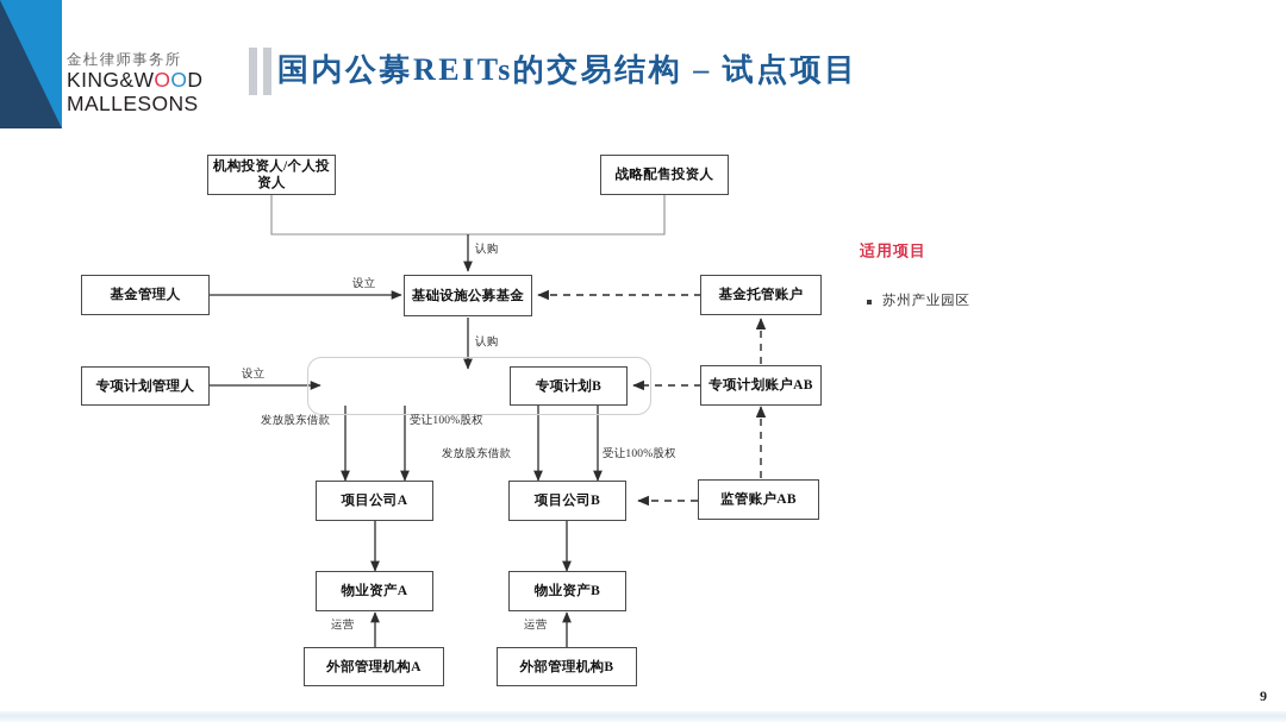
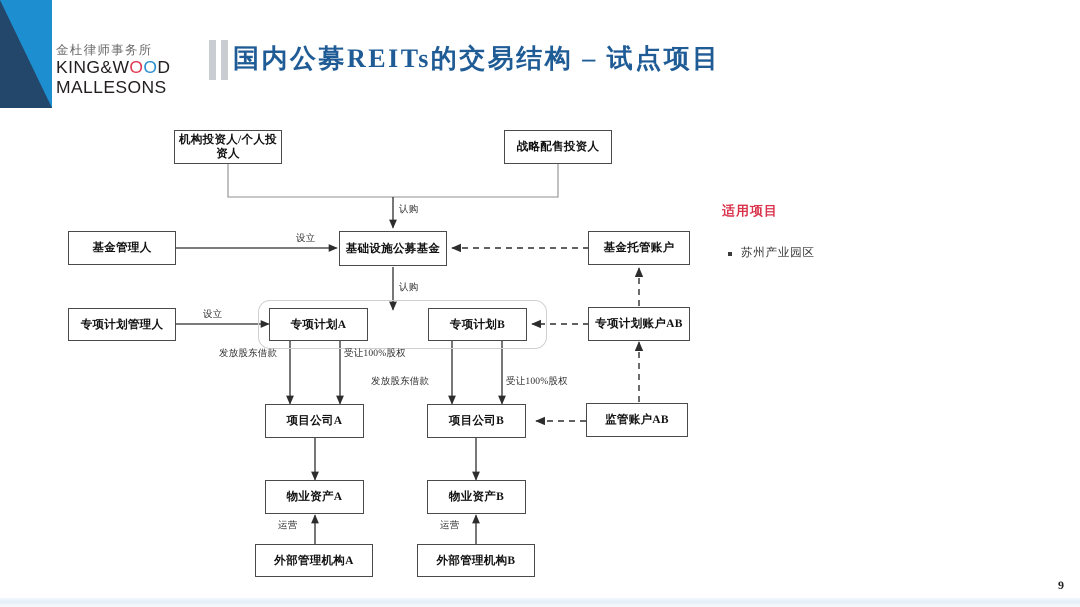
  金杜律师事务所
  KING&WOOD
  MALLESONS
  国内公募REITs的交易结构 – 试点项目
  机构投资人/个人投资人
  战略配售投资人
  基金管理人
  基础设施公募基金
  基金托管账户
  专项计划管理人
+ 专项计划A
  专项计划B
  专项计划账户AB
  项目公司A
  项目公司B
  监管账户AB
  物业资产A
  物业资产B
  外部管理机构A
  外部管理机构B
  认购
  设立
  认购
  设立
  发放股东借款
  受让100%股权
  发放股东借款
  受让100%股权
  运营
  运营
  适用项目
  苏州产业园区
  9
